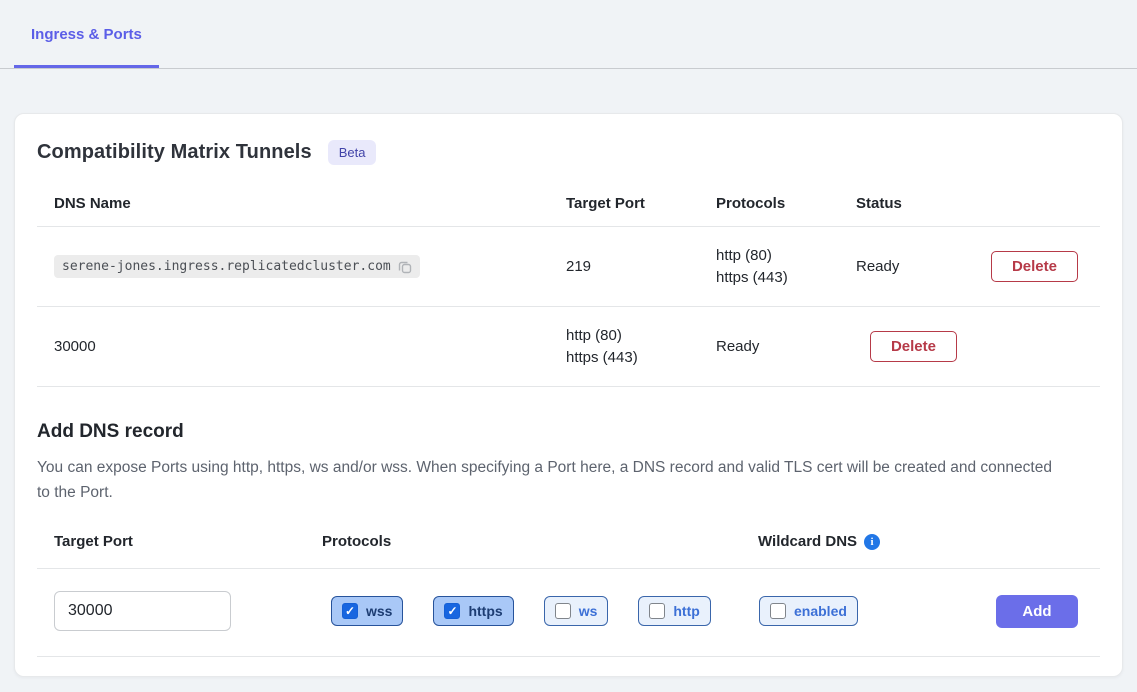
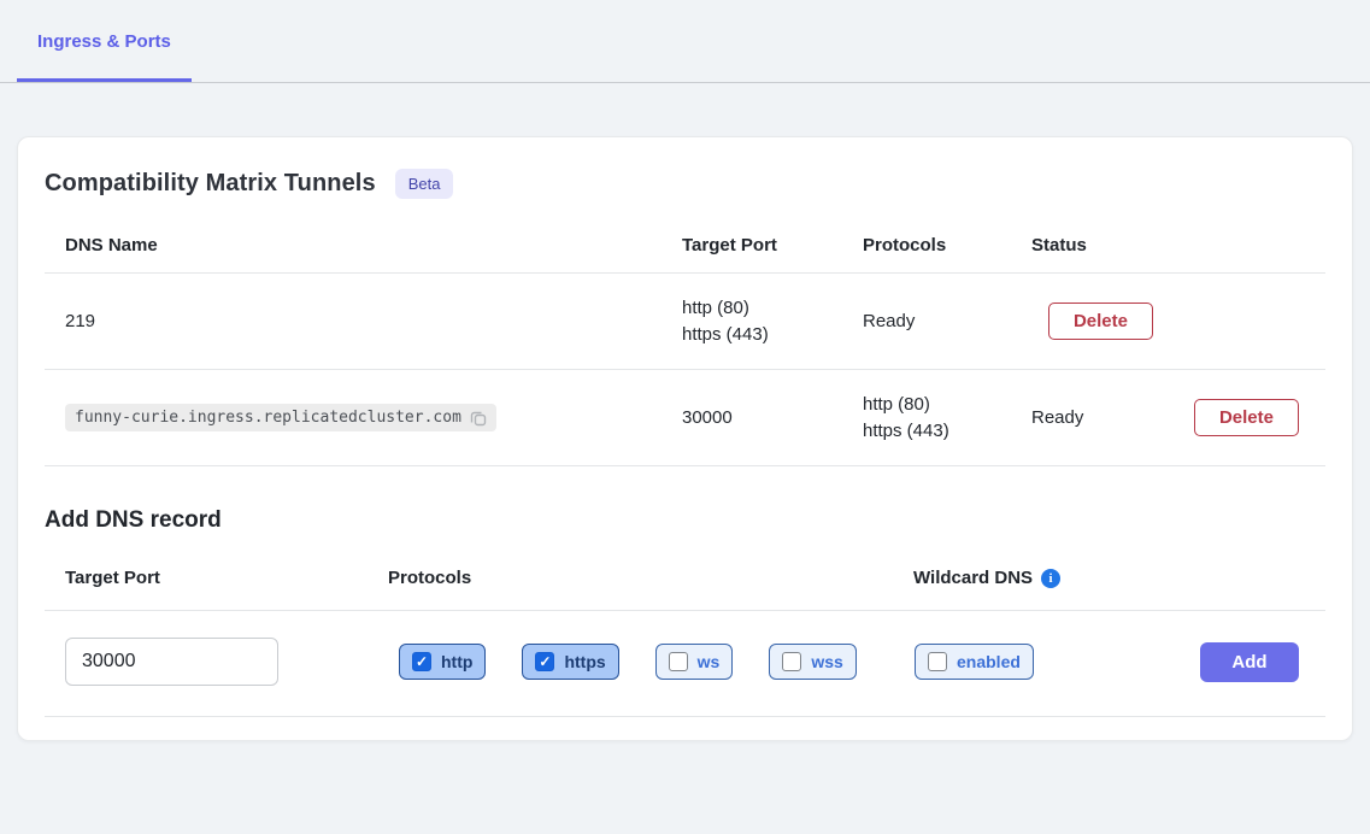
  Ingress & Ports
  Compatibility Matrix Tunnels
  Beta
  DNS Name
  Target Port
  Protocols
  Status
- serene-jones.ingress.replicatedcluster.com
  219
  http (80)
  https (443)
  Ready
  Delete
+ funny-curie.ingress.replicatedcluster.com
  30000
  http (80)
  https (443)
  Ready
  Delete
  Add DNS record
- You can expose Ports using http, https, ws and/or wss. When specifying a Port here, a DNS record and valid TLS cert will be created and connected to the Port.
  Target Port
  Protocols
  Wildcard DNS
  i
  30000
  ✓
- wss
+ http
  ✓
  https
  ws
- http
+ wss
  enabled
  Add
